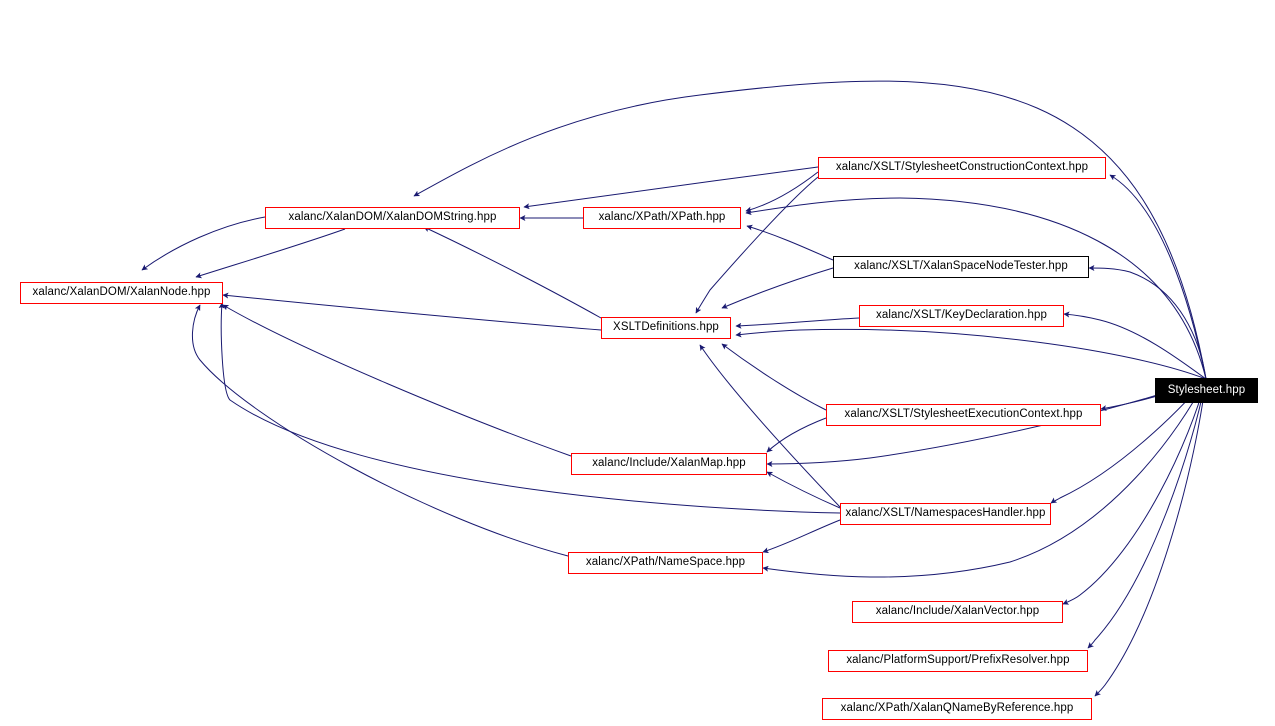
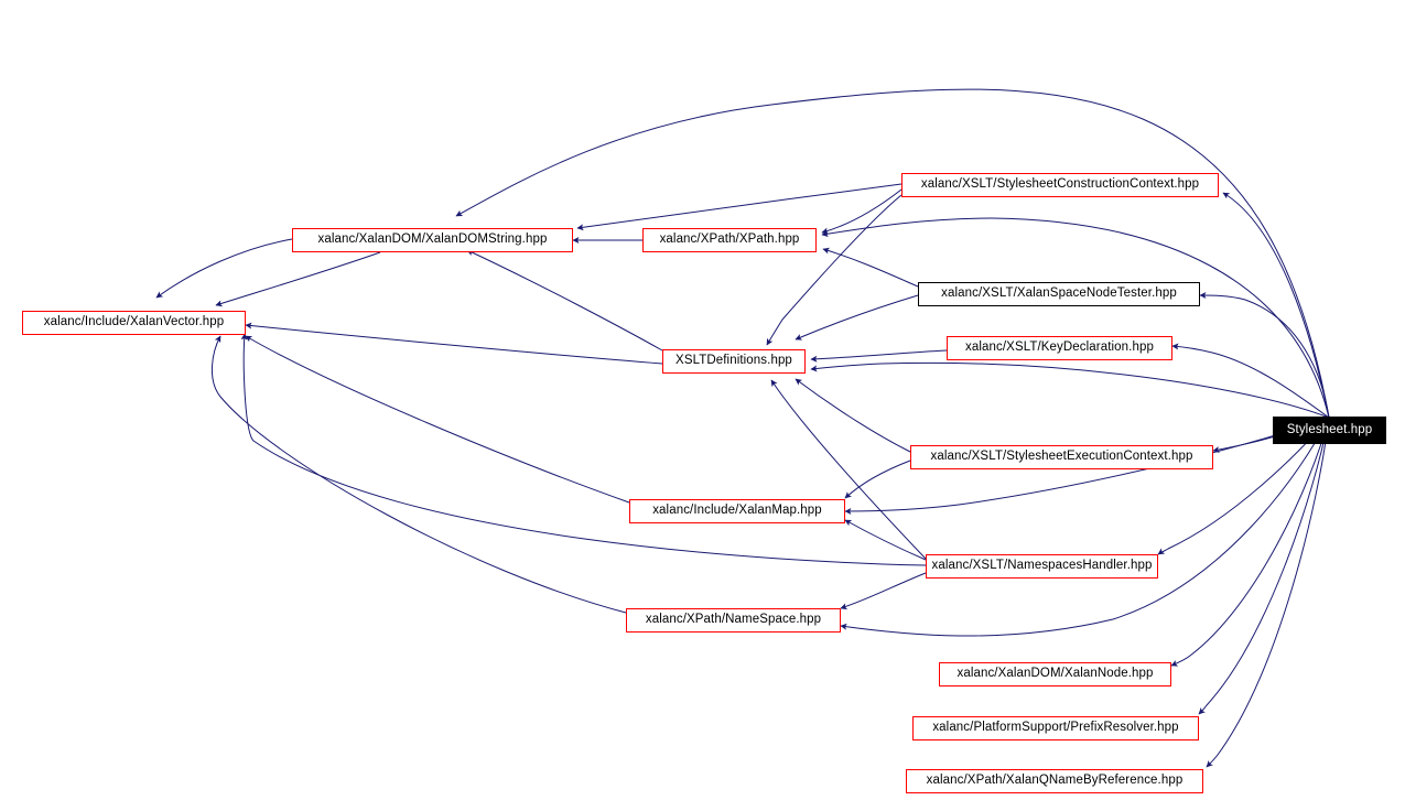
- xalanc/XalanDOM/XalanNode.hpp
+ xalanc/Include/XalanVector.hpp
  xalanc/XalanDOM/XalanDOMString.hpp
  xalanc/XPath/XPath.hpp
  xalanc/XSLT/StylesheetConstructionContext.hpp
  xalanc/XSLT/XalanSpaceNodeTester.hpp
  xalanc/XSLT/KeyDeclaration.hpp
  XSLTDefinitions.hpp
  xalanc/XSLT/StylesheetExecutionContext.hpp
  xalanc/Include/XalanMap.hpp
  xalanc/XSLT/NamespacesHandler.hpp
  xalanc/XPath/NameSpace.hpp
- xalanc/Include/XalanVector.hpp
+ xalanc/XalanDOM/XalanNode.hpp
  xalanc/PlatformSupport/PrefixResolver.hpp
  xalanc/XPath/XalanQNameByReference.hpp
  Stylesheet.hpp
